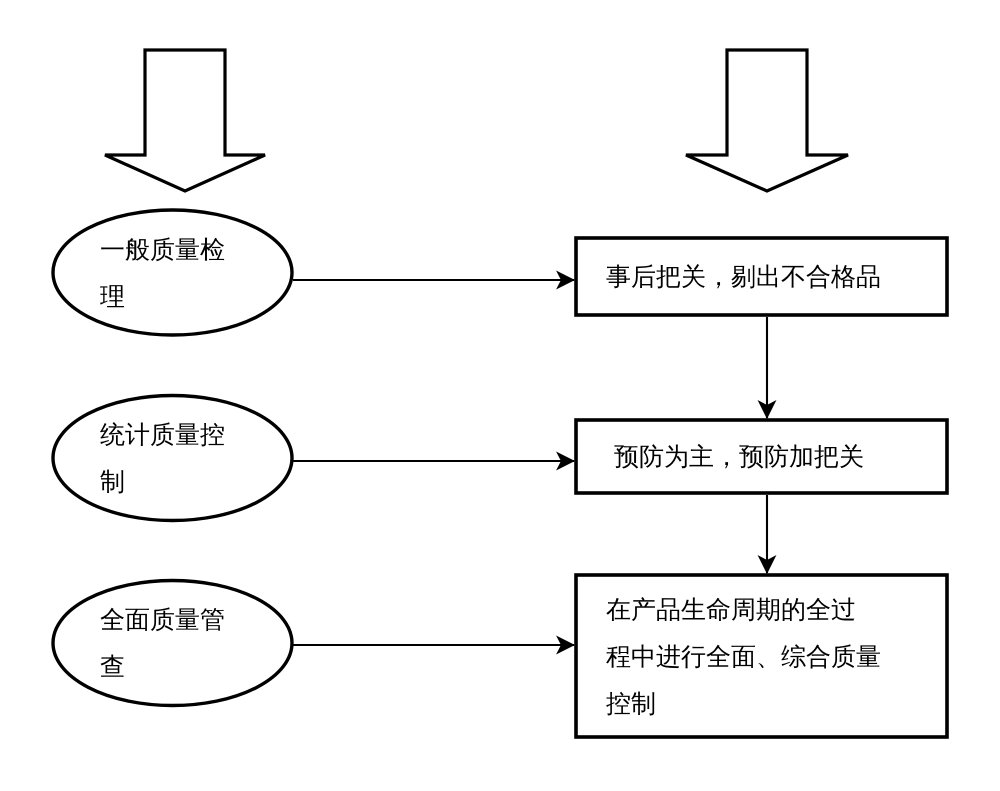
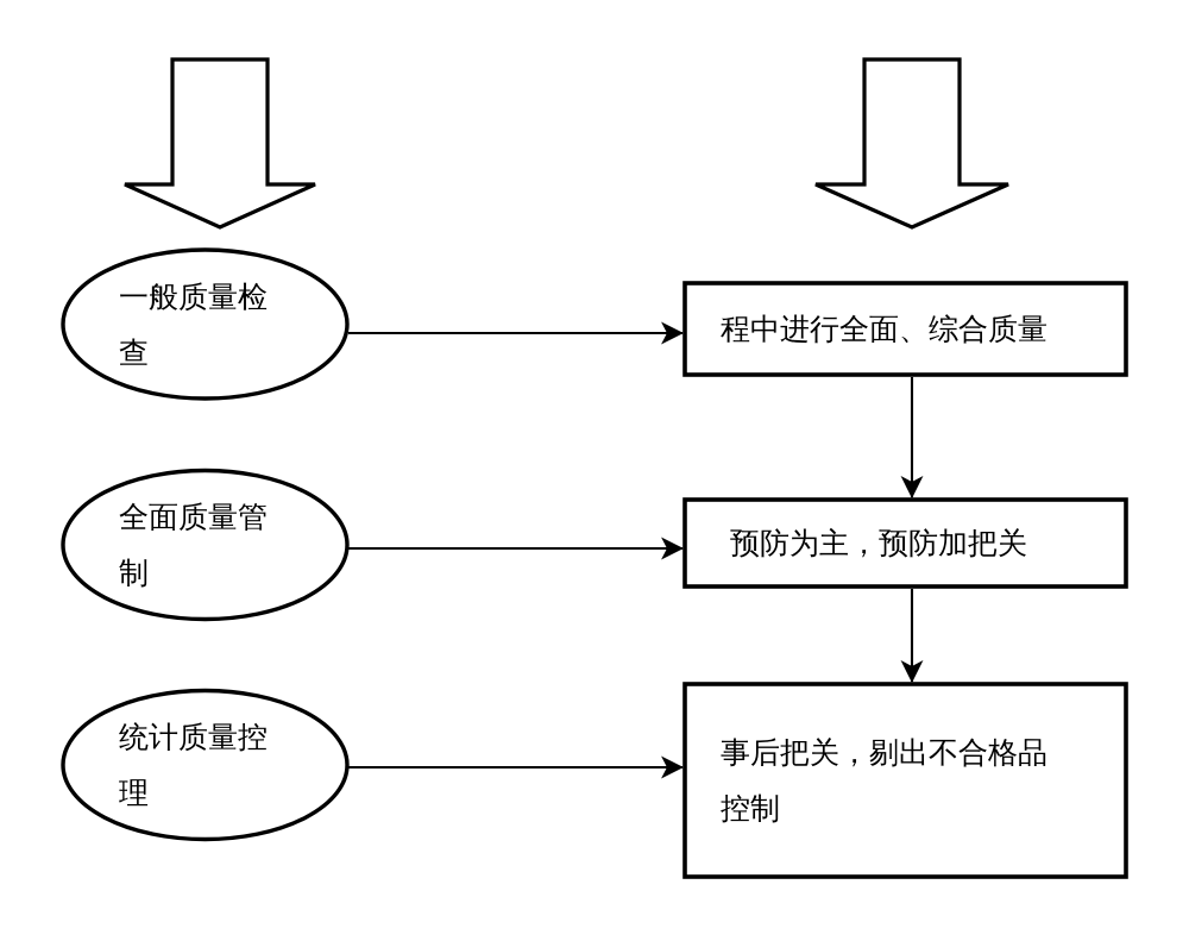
  一般质量检
- 理
+ 查
- 统计质量控
+ 全面质量管
  制
- 全面质量管
+ 统计质量控
- 查
+ 理
- 事后把关，剔出不合格品
+ 程中进行全面、综合质量
  预防为主，预防加把关
- 在产品生命周期的全过
- 程中进行全面、综合质量
+ 事后把关，剔出不合格品
  控制
